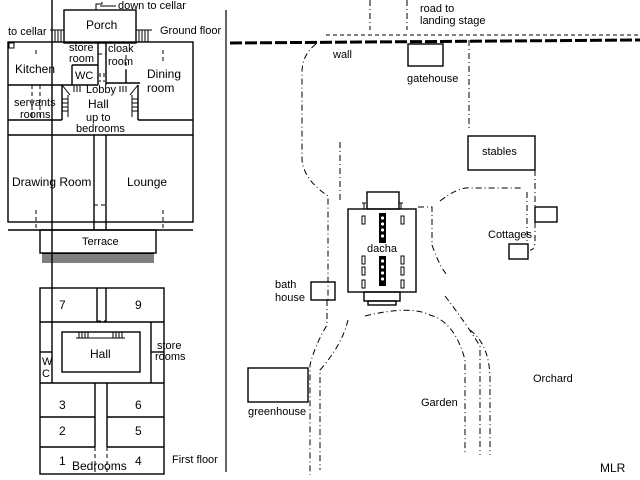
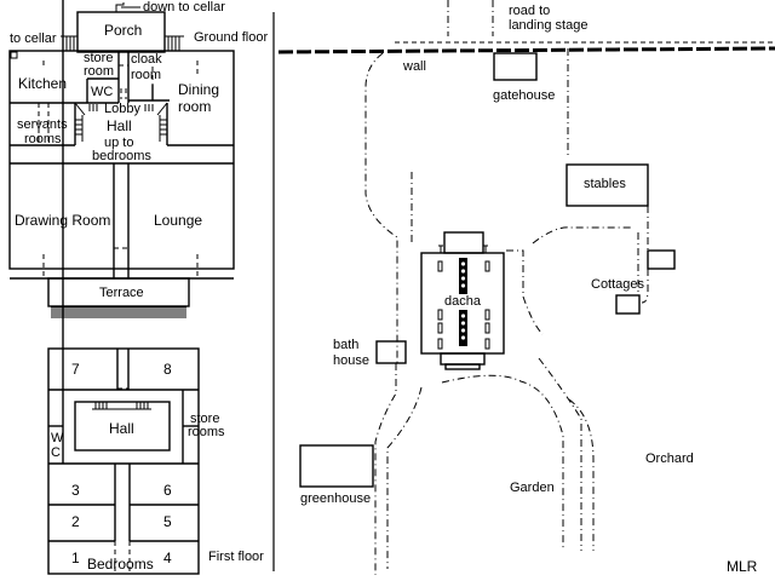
  Porch
  down to cellar
  to cellar
  Ground floor
  Kitche
  store
  room
  WC
  cloak
  room
  Dining
  room
  Lobby
  Hall
  up to
  bedrooms
  servants
  rooms
  Drawin Room
  Lounge
  Terrace
  7
- 9
+ 8
  Hall
  W
  C
  store
  rooms
  3
  6
  2
  5
  1
  4
  Bedrooms
  First floor
  wall
  road to
  landing stage
  gatehouse
  stables
  Cottages
  dacha
  bath
  house
  greenhouse
  Garden
  Orchard
  MLR
